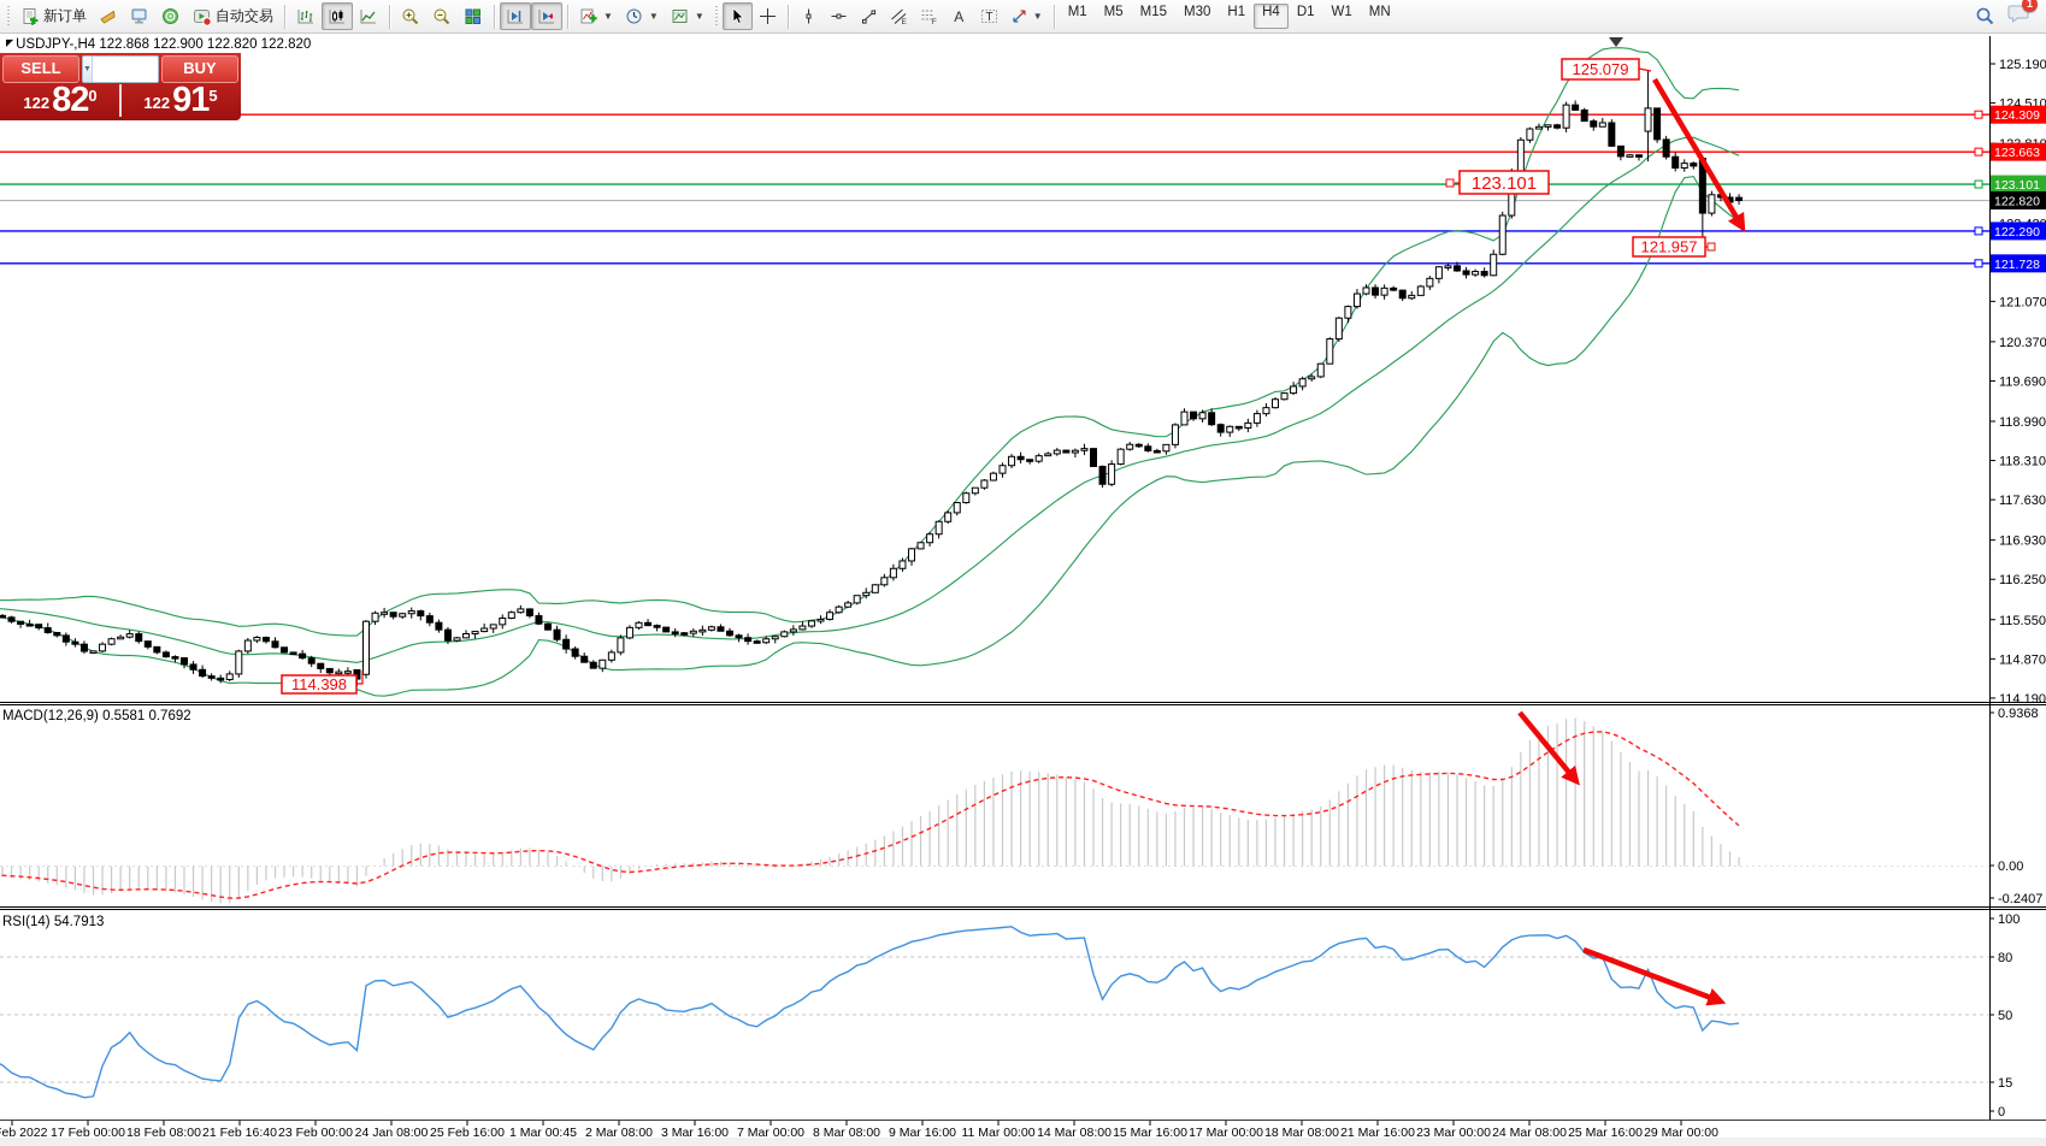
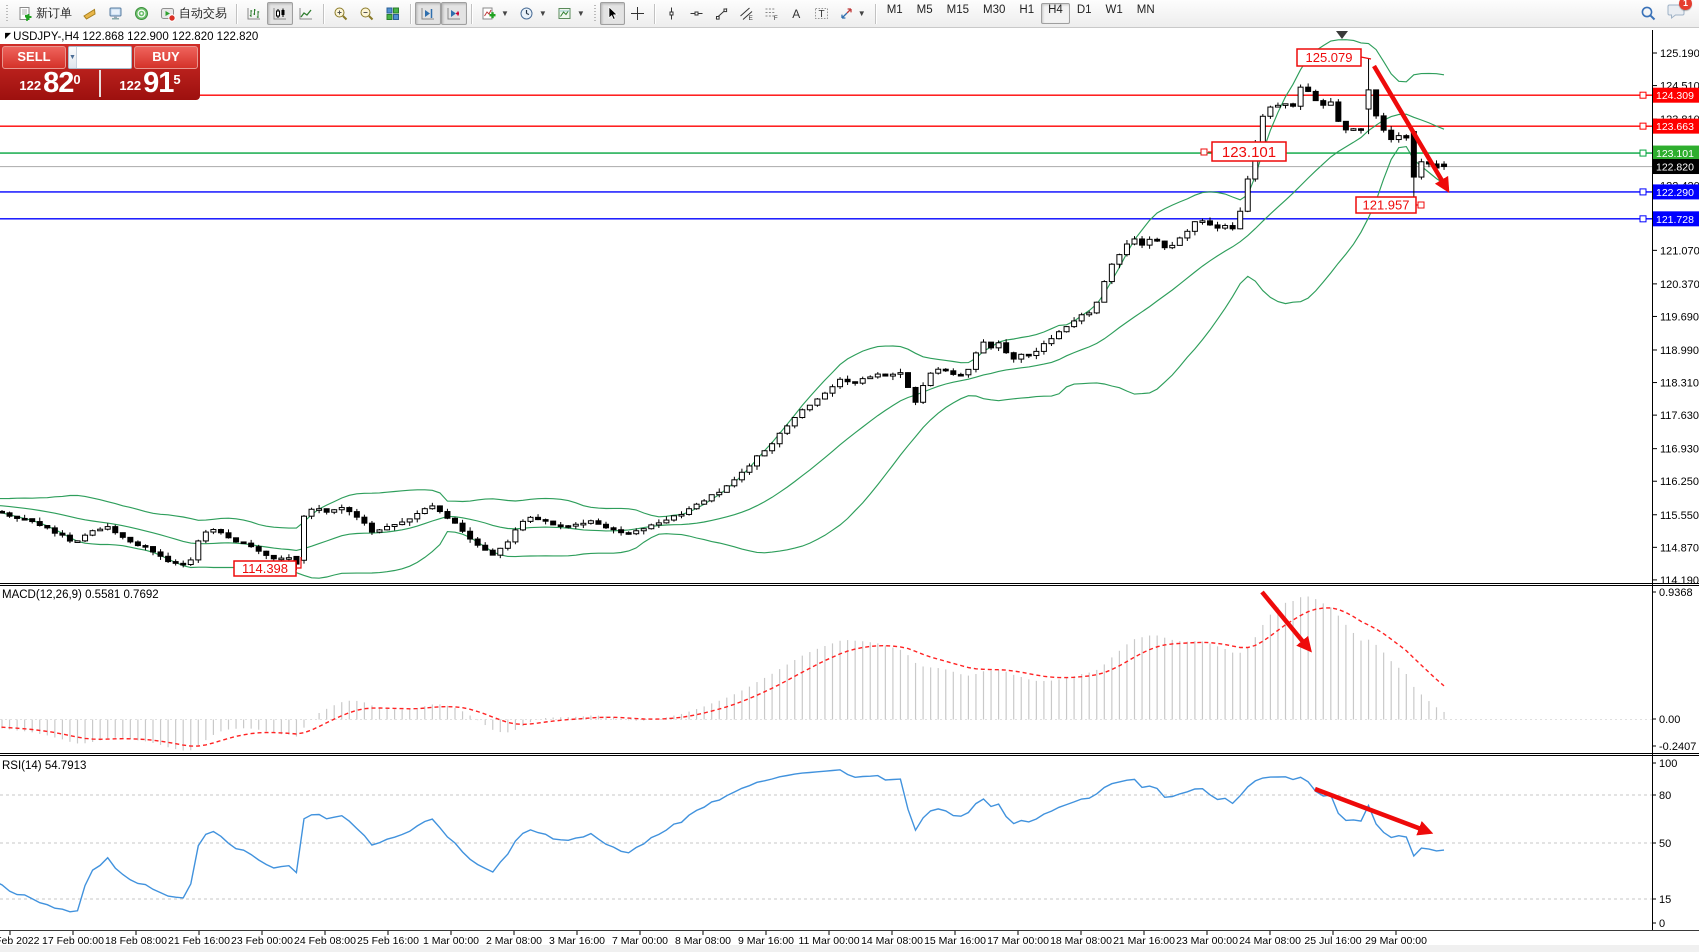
  新订单
  自动交易
  ▼
  ▼
  ▼
  A
  T
  ▼
  M1
  M5
  M15
  M30
  H1
  H4
  D1
  W1
  MN
  1
  125.190
  124.510
  121.070
  120.370
  119.690
  118.990
  118.310
  117.630
  116.930
  116.250
  115.550
  114.870
  114.190
  124.309
  123.663
  123.101
  122.820
  122.290
  121.728
  0.9368
  0.00
  -0.2407
  MACD(12,26,9) 0.5581 0.7692
  100
  80
  50
  15
  0
  RSI(14) 54.7913
  17 Feb 00:00
  18 Feb 08:00
- 21 Feb 16:40
+ 21 Feb 16:00
  23 Feb 00:00
- 24 Jan 08:00
+ 24 Feb 08:00
  25 Feb 16:00
- 1 Mar 00:45
+ 1 Mar 00:00
  2 Mar 08:00
  3 Mar 16:00
  7 Mar 00:00
  8 Mar 08:00
  9 Mar 16:00
  11 Mar 00:00
  14 Mar 08:00
  15 Mar 16:00
  17 Mar 00:00
  18 Mar 08:00
  21 Mar 16:00
  23 Mar 00:00
  24 Mar 08:00
- 25 Mar 16:00
+ 25 Jul 16:00
  29 Mar 00:00
  125.079
  123.101
  121.957
  114.398
  ◤ USDJPY-,H4 122.868 122.900 122.820 122.820
  SELL
  BUY
  122
  82
  0
  122
  91
  5
